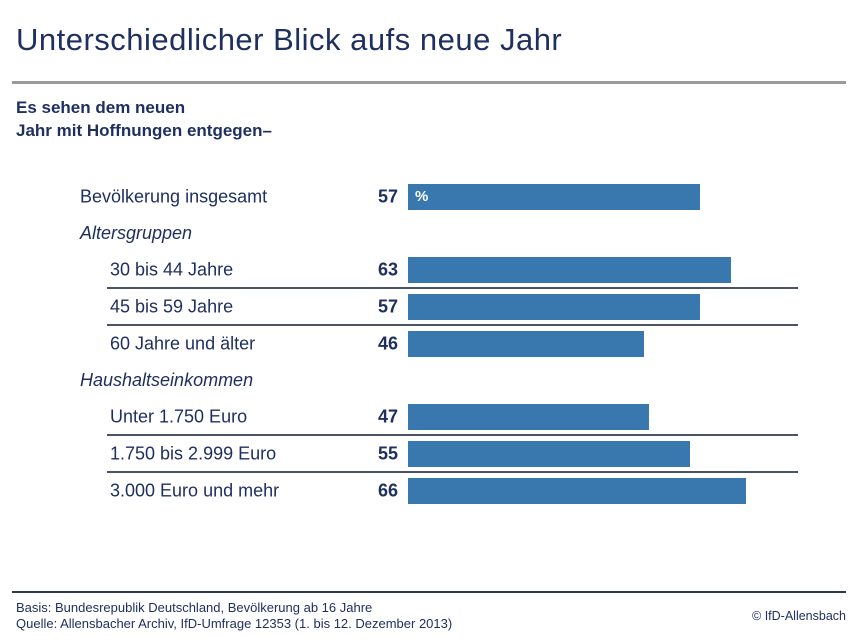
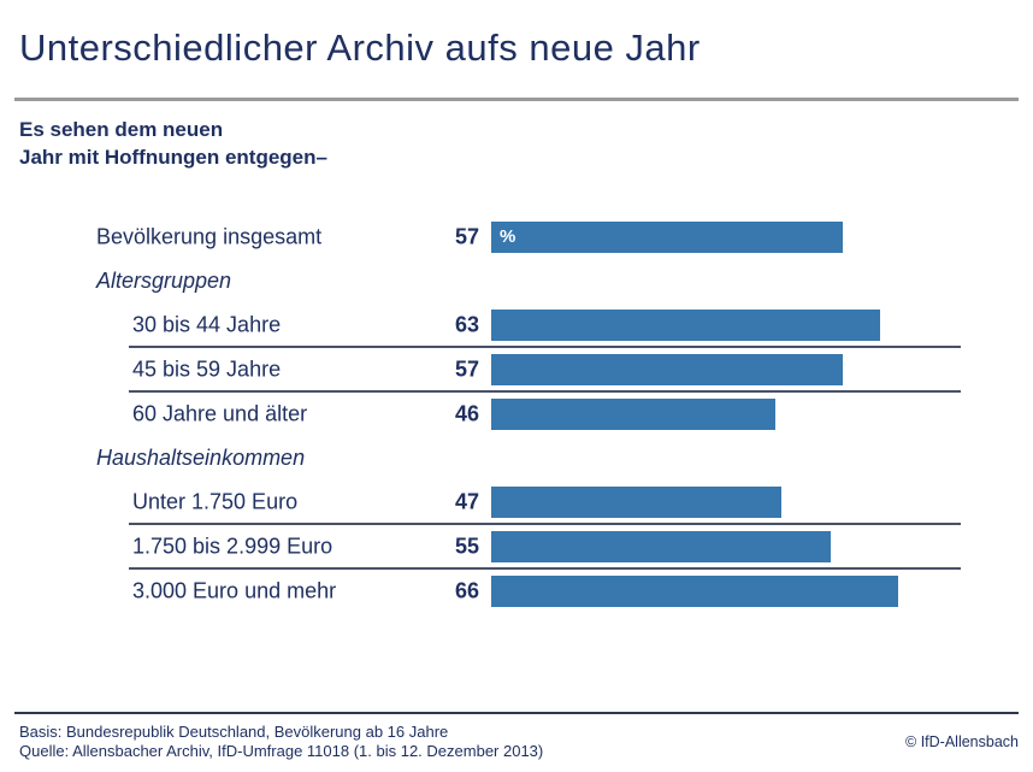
- Unterschiedlicher Blick aufs neue Jahr
+ Unterschiedlicher Archiv aufs neue Jahr
  Es sehen dem neuen
  Jahr mit Hoffnungen entgegen–
  Bevölkerung insgesamt
  57
  %
  Altersgruppen
  30 bis 44 Jahre
  63
  45 bis 59 Jahre
  57
  60 Jahre und älter
  46
  Haushaltseinkommen
  Unter 1.750 Euro
  47
  1.750 bis 2.999 Euro
  55
  3.000 Euro und mehr
  66
  Basis: Bundesrepublik Deutschland, Bevölkerung ab 16 Jahre
- Quelle: Allensbacher Archiv, IfD-Umfrage 12353 (1. bis 12. Dezember 2013)
+ Quelle: Allensbacher Archiv, IfD-Umfrage 11018 (1. bis 12. Dezember 2013)
  © IfD-Allensbach
